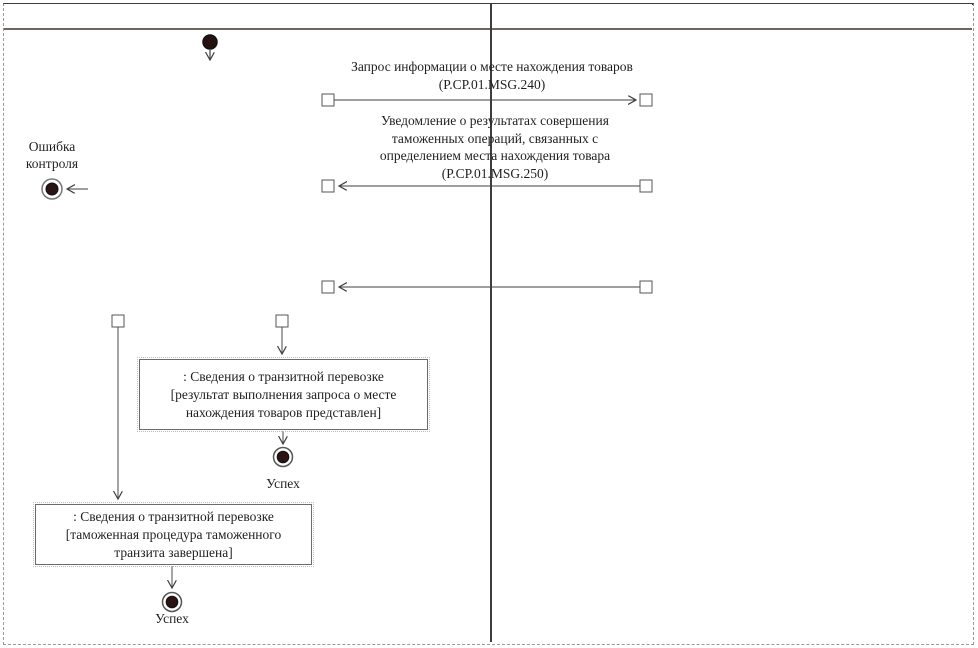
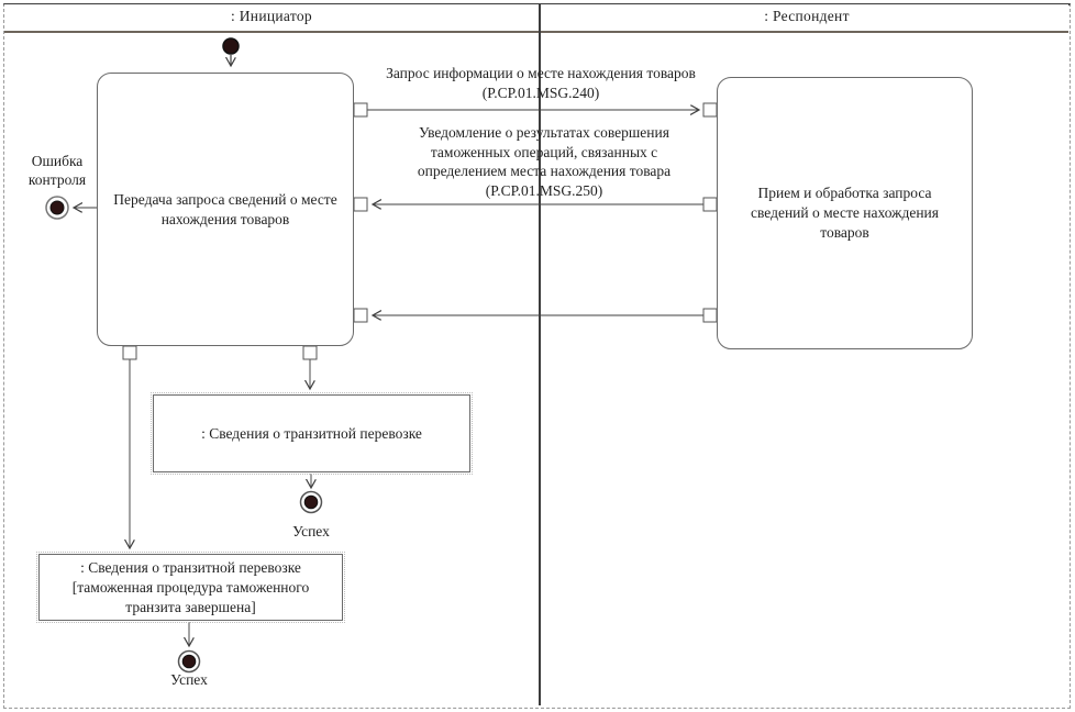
+ : Инициатор
+ : Респондент
+ Передача запроса сведений о месте нахождения товаров
+ Прием и обработка запроса сведений о месте нахождения товаров
  Запрос информации о месте нахождения товаров
  (P.CP.01.MSG.240)
  Уведомление о результатах совершения
  таможенных операций, связанных с
  определением места нахождения товара
  (P.CP.01.MSG.250)
  : Сведения о транзитной перевозке
- [результат выполнения запроса о месте
- нахождения товаров представлен]
  : Сведения о транзитной перевозке
  [таможенная процедура таможенного
  транзита завершена]
  Ошибка
  контроля
  Успех
  Успех
